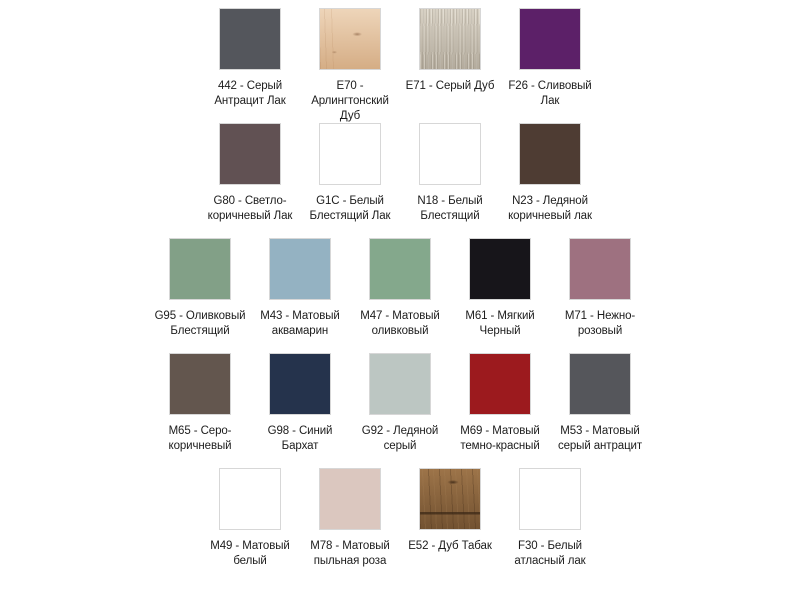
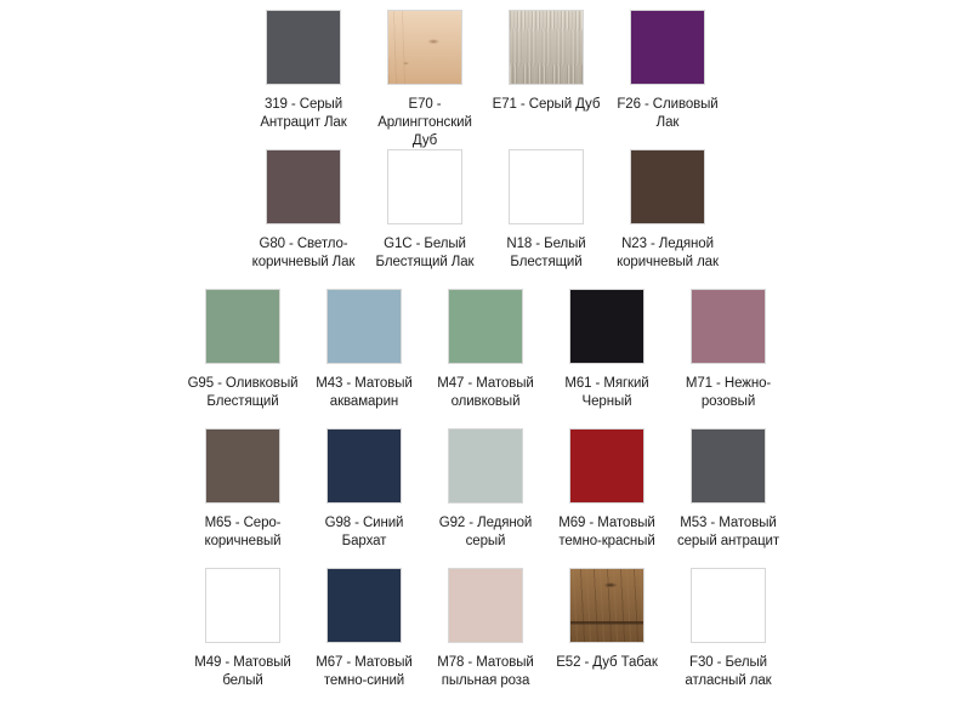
- 442 - Серый Антрацит Лак
+ 319 - Серый Антрацит Лак
  E70 - Арлингтонский Дуб
  E71 - Серый Дуб
  F26 - Сливовый Лак
  G80 - Светло-коричневый Лак
  G1C - Белый Блестящий Лак
  N18 - Белый Блестящий
  N23 - Ледяной коричневый лак
  G95 - Оливковый Блестящий
  M43 - Матовый аквамарин
  M47 - Матовый оливковый
  M61 - Мягкий Черный
  M71 - Нежно-розовый
  M65 - Серо-коричневый
  G98 - Синий Бархат
  G92 - Ледяной серый
  M69 - Матовый темно-красный
  M53 - Матовый серый антрацит
  M49 - Матовый белый
+ M67 - Матовый темно-синий
  M78 - Матовый пыльная роза
  E52 - Дуб Табак
  F30 - Белый атласный лак
